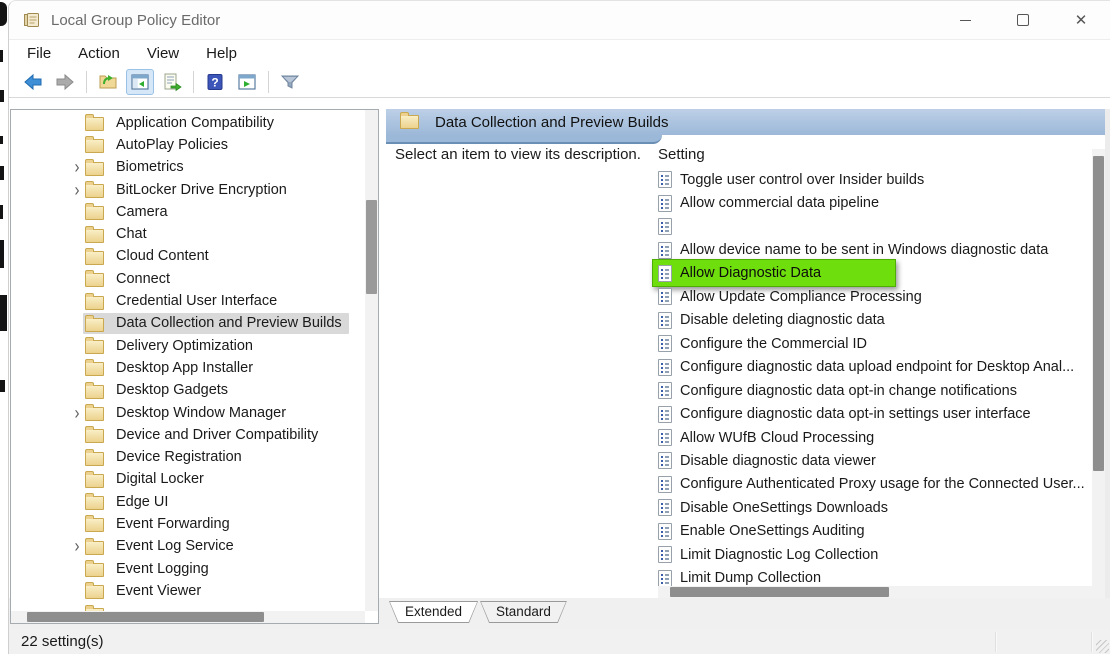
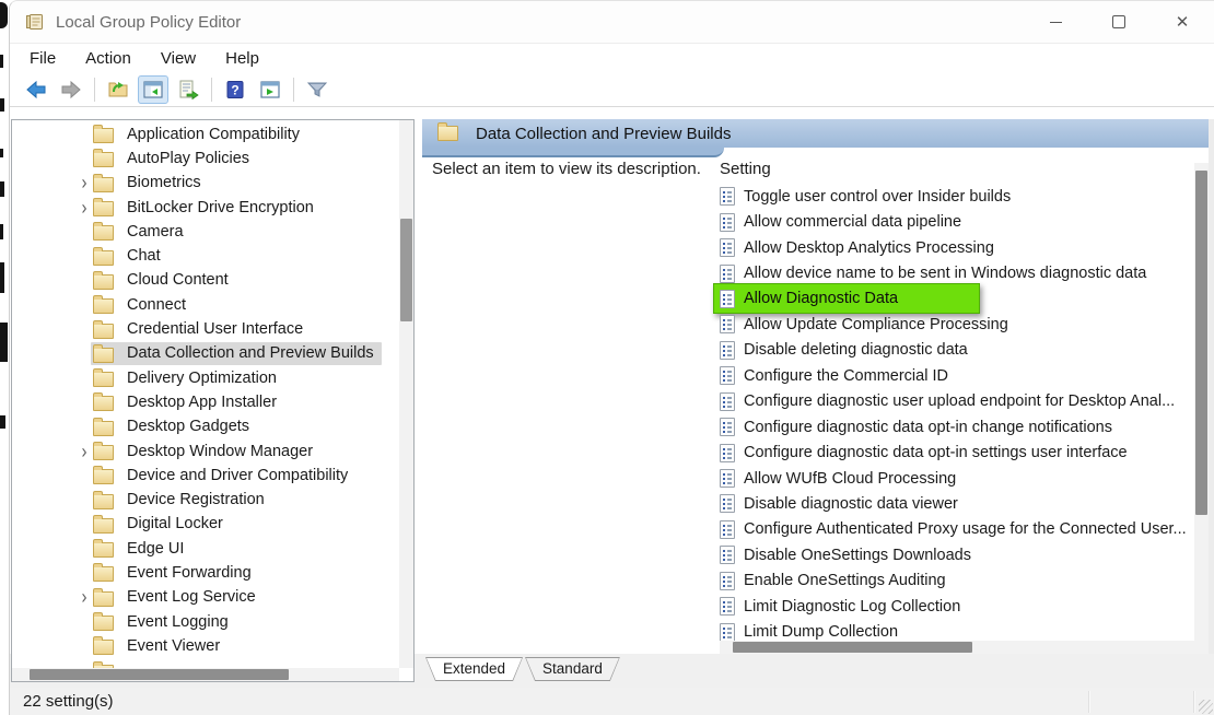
  Local Group Policy Editor
  ✕
  File
  Action
  View
  Help
  ?
  Application Compatibility
  AutoPlay Policies
  ›
  Biometrics
  ›
  BitLocker Drive Encryption
  Camera
  Chat
  Cloud Content
  Connect
  Credential User Interface
  Data Collection and Preview Builds
  Delivery Optimization
  Desktop App Installer
  Desktop Gadgets
  ›
  Desktop Window Manager
  Device and Driver Compatibility
  Device Registration
  Digital Locker
  Edge UI
  Event Forwarding
  ›
  Event Log Service
  Event Logging
  Event Viewer
  Data Collection and Preview Builds
  Select an item to view its description.
  Setting
  Toggle user control over Insider builds
  Allow commercial data pipeline
+ Allow Desktop Analytics Processing
  Allow device name to be sent in Windows diagnostic data
  Allow Diagnostic Data
  Allow Update Compliance Processing
  Disable deleting diagnostic data
  Configure the Commercial ID
- Configure diagnostic data upload endpoint for Desktop Anal...
+ Configure diagnostic user upload endpoint for Desktop Anal...
  Configure diagnostic data opt-in change notifications
  Configure diagnostic data opt-in settings user interface
  Allow WUfB Cloud Processing
  Disable diagnostic data viewer
  Configure Authenticated Proxy usage for the Connected User...
  Disable OneSettings Downloads
  Enable OneSettings Auditing
  Limit Diagnostic Log Collection
  Limit Dump Collection
  Extended
  Standard
  22 setting(s)
